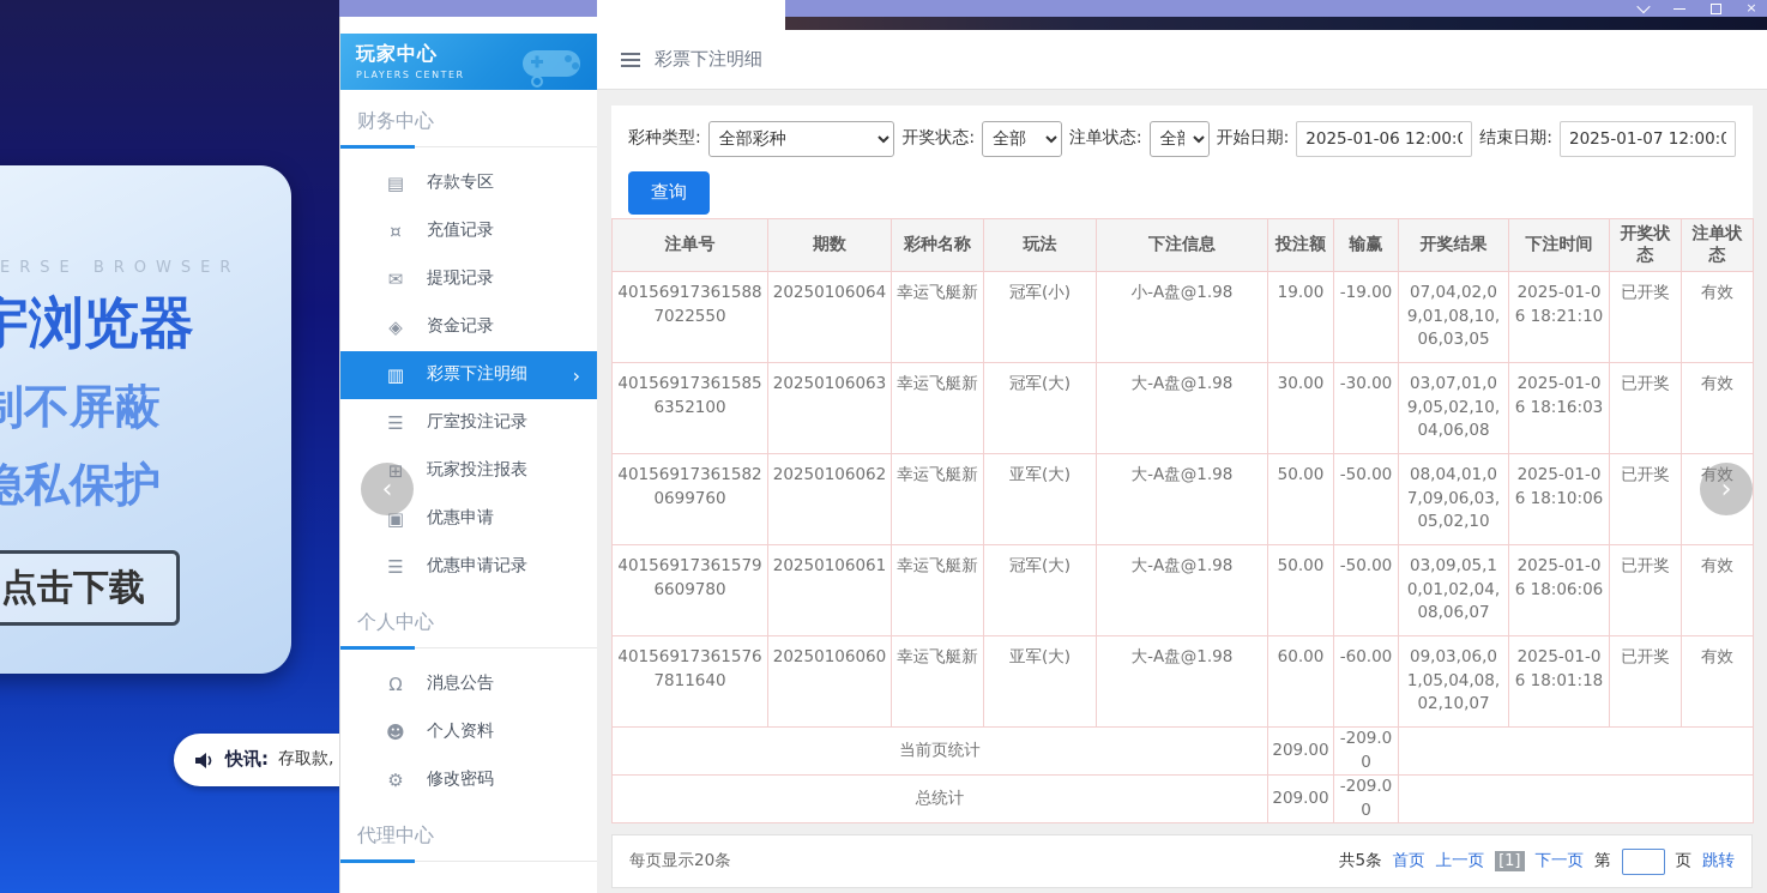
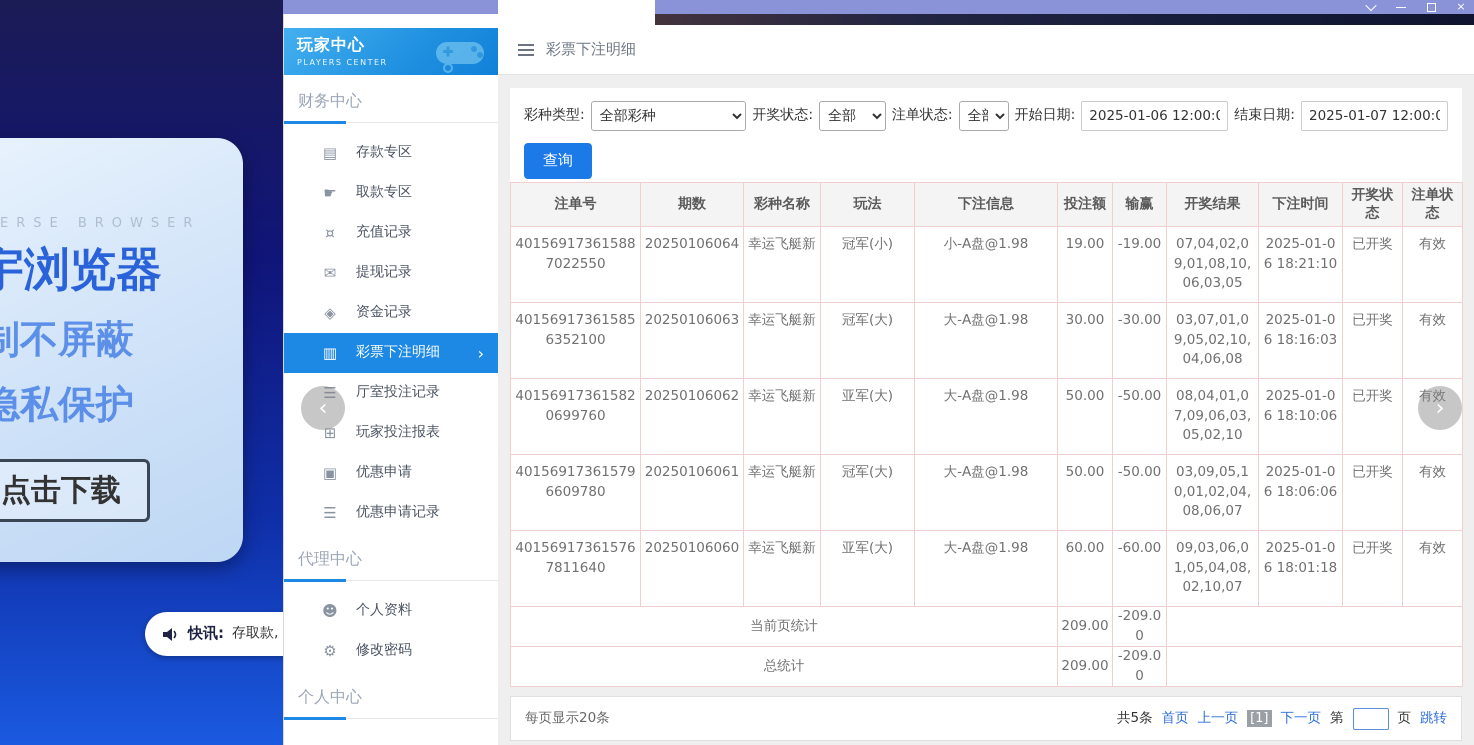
  ERSE BROWSER
  宇浏览器
  制不屏蔽
  隐私保护
  点击下载
  快讯:
  存取款,
  ×
  玩家中心
  PLAYERS CENTER
  财务中心
  ▤
  存款专区
+ ☛
+ 取款专区
  ¤
  充值记录
  ✉
  提现记录
  ◈
  资金记录
  ▥
  彩票下注明细
  ›
  ☰
  厅室投注记录
  ⊞
  玩家投注报表
  ▣
  优惠申请
  ☰
  优惠申请记录
- 个人中心
+ 代理中心
- Ω
- 消息公告
  ☻
  个人资料
  ⚙
  修改密码
- 代理中心
+ 个人中心
  彩票下注明细
  彩种类型:
  全部彩种
  开奖状态:
  全部
  注单状态:
  开始日期:
  2025-01-06 12:00:0
  结束日期:
  2025-01-07 12:00:0
  查询
  注单号	期数	彩种名称	玩法	下注信息	投注额	输赢	开奖结果	下注时间	开奖状态	注单状态
  401569173615887022550	20250106064	幸运飞艇新	冠军(小)	小-A盘@1.98	19.00	-19.00	07,04,02,09,01,08,10,06,03,05	2025-01-06 18:21:10	已开奖	有效
  401569173615856352100	20250106063	幸运飞艇新	冠军(大)	大-A盘@1.98	30.00	-30.00	03,07,01,09,05,02,10,04,06,08	2025-01-06 18:16:03	已开奖	有效
  401569173615820699760	20250106062	幸运飞艇新	亚军(大)	大-A盘@1.98	50.00	-50.00	08,04,01,07,09,06,03,05,02,10	2025-01-06 18:10:06	已开奖	有效
  401569173615796609780	20250106061	幸运飞艇新	冠军(大)	大-A盘@1.98	50.00	-50.00	03,09,05,10,01,02,04,08,06,07	2025-01-06 18:06:06	已开奖	有效
  401569173615767811640	20250106060	幸运飞艇新	亚军(大)	大-A盘@1.98	60.00	-60.00	09,03,06,01,05,04,08,02,10,07	2025-01-06 18:01:18	已开奖	有效
  当前页统计	209.00	-209.00
  总统计	209.00	-209.00
  每页显示20条
  共5条
  首页
  上一页
  [1]
  下一页
  第
  页
  跳转
  ‹
  ›
